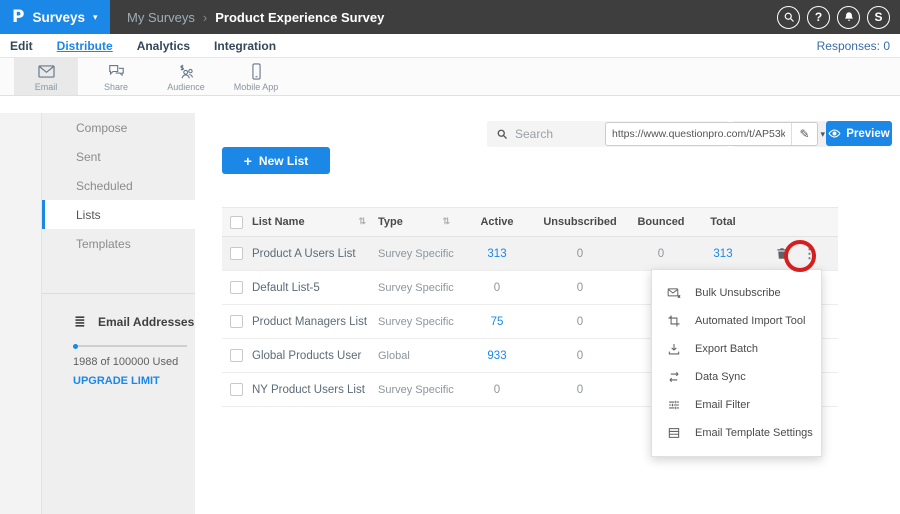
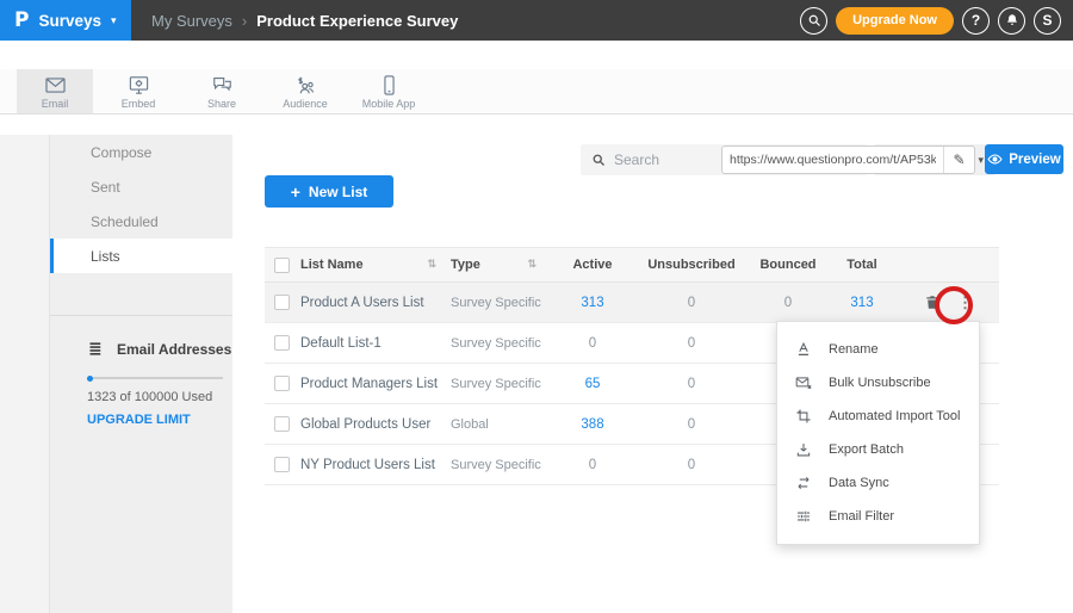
  P
  Surveys
  ▾
  My Surveys
  ›
  Product Experience Survey
+ Upgrade Now
  ?
  S
- Edit
- Distribute
- Analytics
- Integration
- Responses: 0
  Email
+ Embed
  Share
  Audience
  Mobile App
  https://www.questionpro.com/t/AP53k
  ✎
  Preview
  Compose
  Sent
  Scheduled
  Lists
- Templates
  Email Addresses
- 1988 of 100000 Used
+ 1323 of 100000 Used
  UPGRADE LIMIT
  Search
  ▾
  +
  New List
  List Name
  ⇅
  Type
  ⇅
  Active
  Unsubscribed
  Bounced
  Total
  Product A Users List
  Survey Specific
  313
  0
  0
  313
  ⋮
- Default List-5
+ Default List-1
  Survey Specific
  0
  0
  Product Managers List
  Survey Specific
- 75
+ 65
  0
  Global Products User
  Global
- 933
+ 388
  0
  NY Product Users List
  Survey Specific
  0
  0
+ Rename
  Bulk Unsubscribe
  Automated Import Tool
  Export Batch
  Data Sync
  Email Filter
- Email Template Settings
